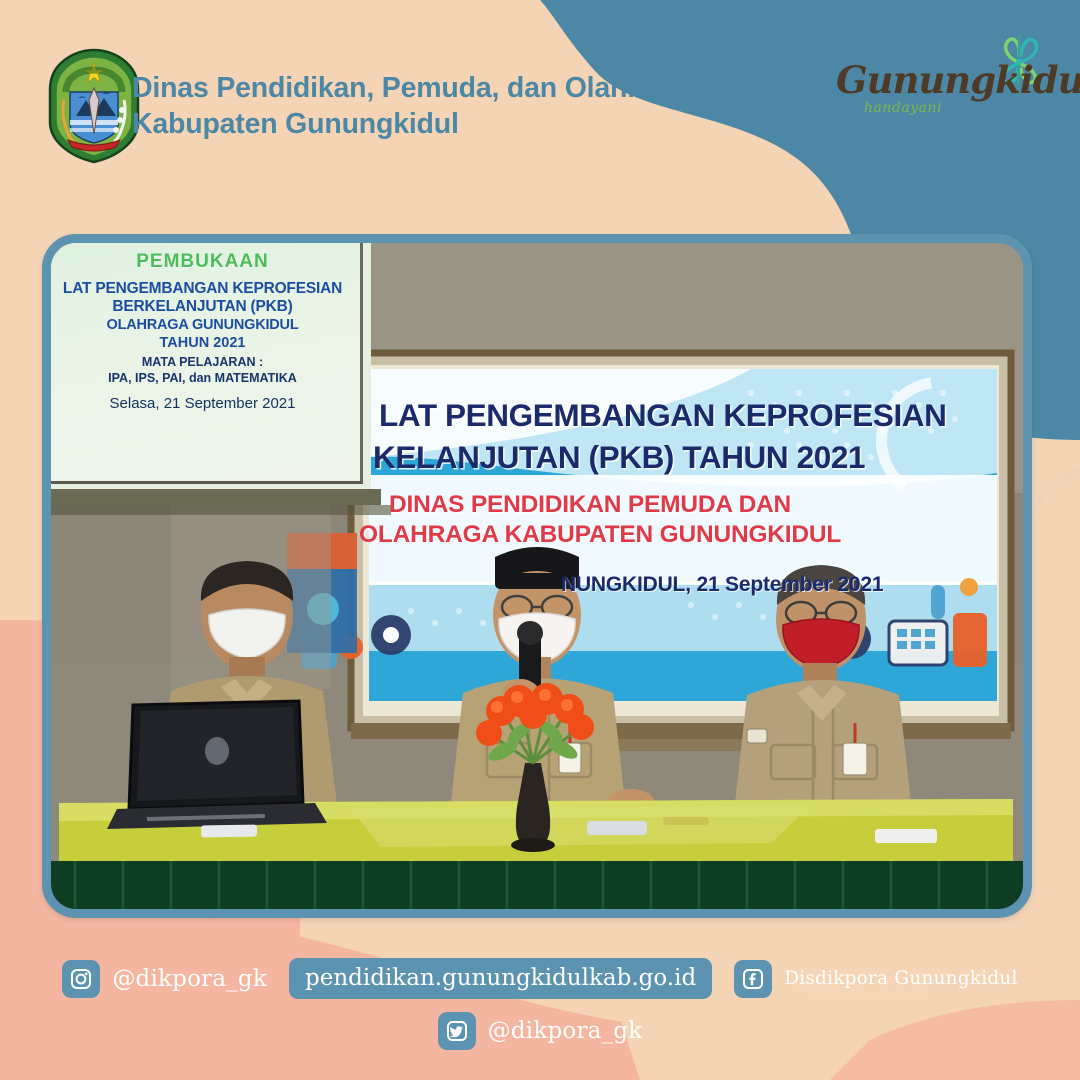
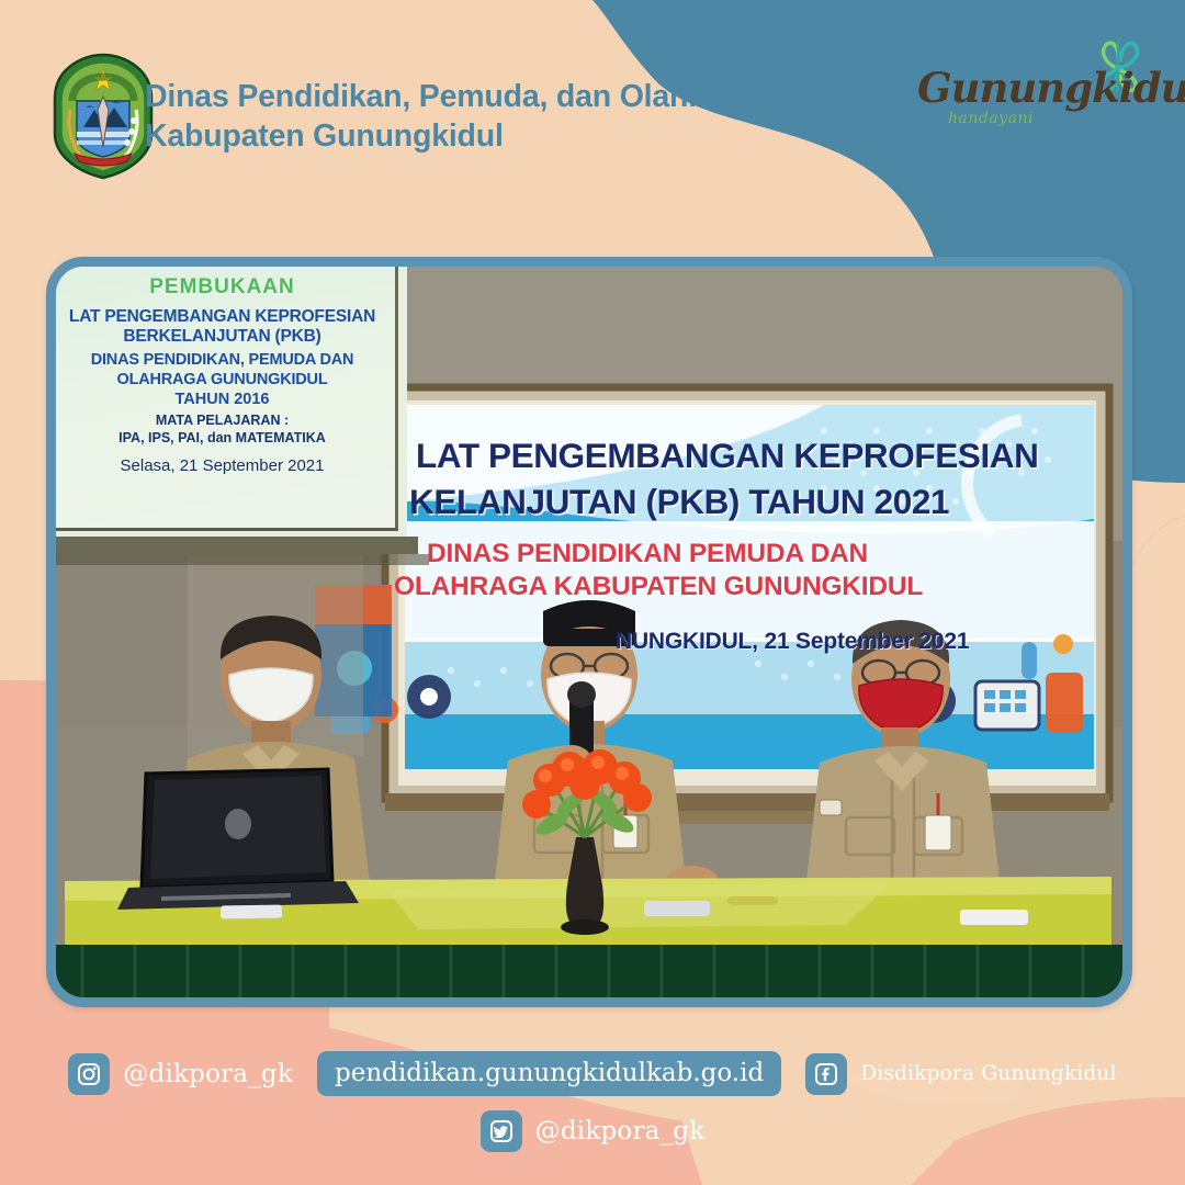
  Dinas Pendidikan, Pemuda, dan Olahraga
  Kabupaten Gunungkidul
  Gunungkidu
  handayani
  PEMBUKAAN
  LAT PENGEMBANGAN KEPROFESIAN
  BERKELANJUTAN (PKB)
+ DINAS PENDIDIKAN, PEMUDA DAN
  OLAHRAGA GUNUNGKIDUL
- TAHUN 2021
+ TAHUN 2016
  MATA PELAJARAN :
  IPA, IPS, PAI, dan MATEMATIKA
  Selasa, 21 September 2021
  LAT PENGEMBANGAN KEPROFESIAN
  KELANJUTAN (PKB) TAHUN 2021
  DINAS PENDIDIKAN PEMUDA DAN
  OLAHRAGA KABUPATEN GUNUNGKIDUL
  NUNGKIDUL, 21 September 2021
  @dikpora_gk
  pendidikan.gunungkidulkab.go.id
  Disdikpora Gunungkidul
  @dikpora_gk
